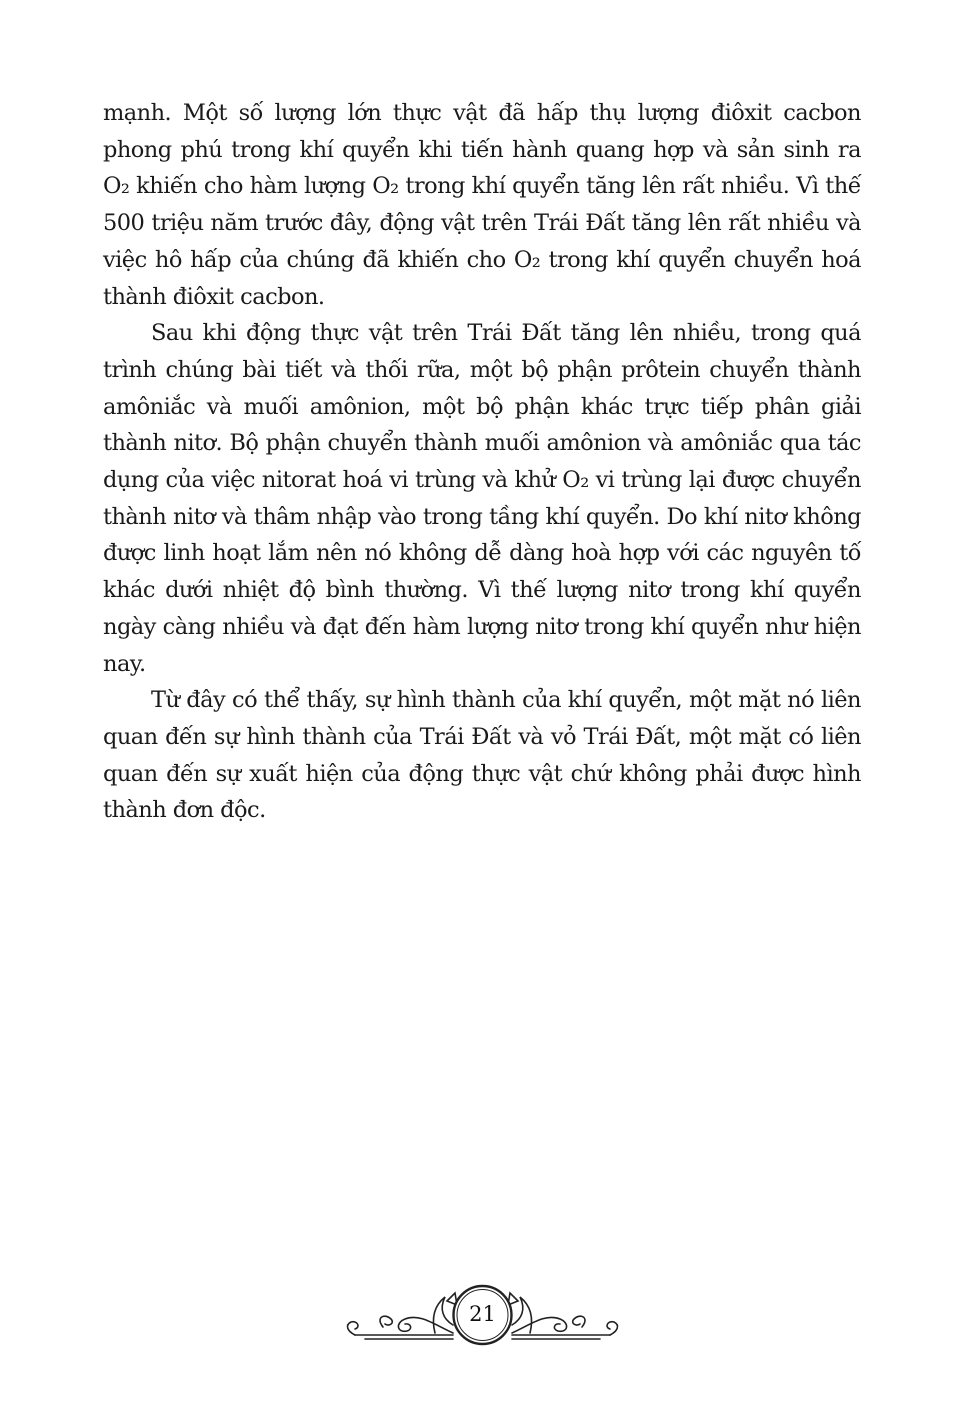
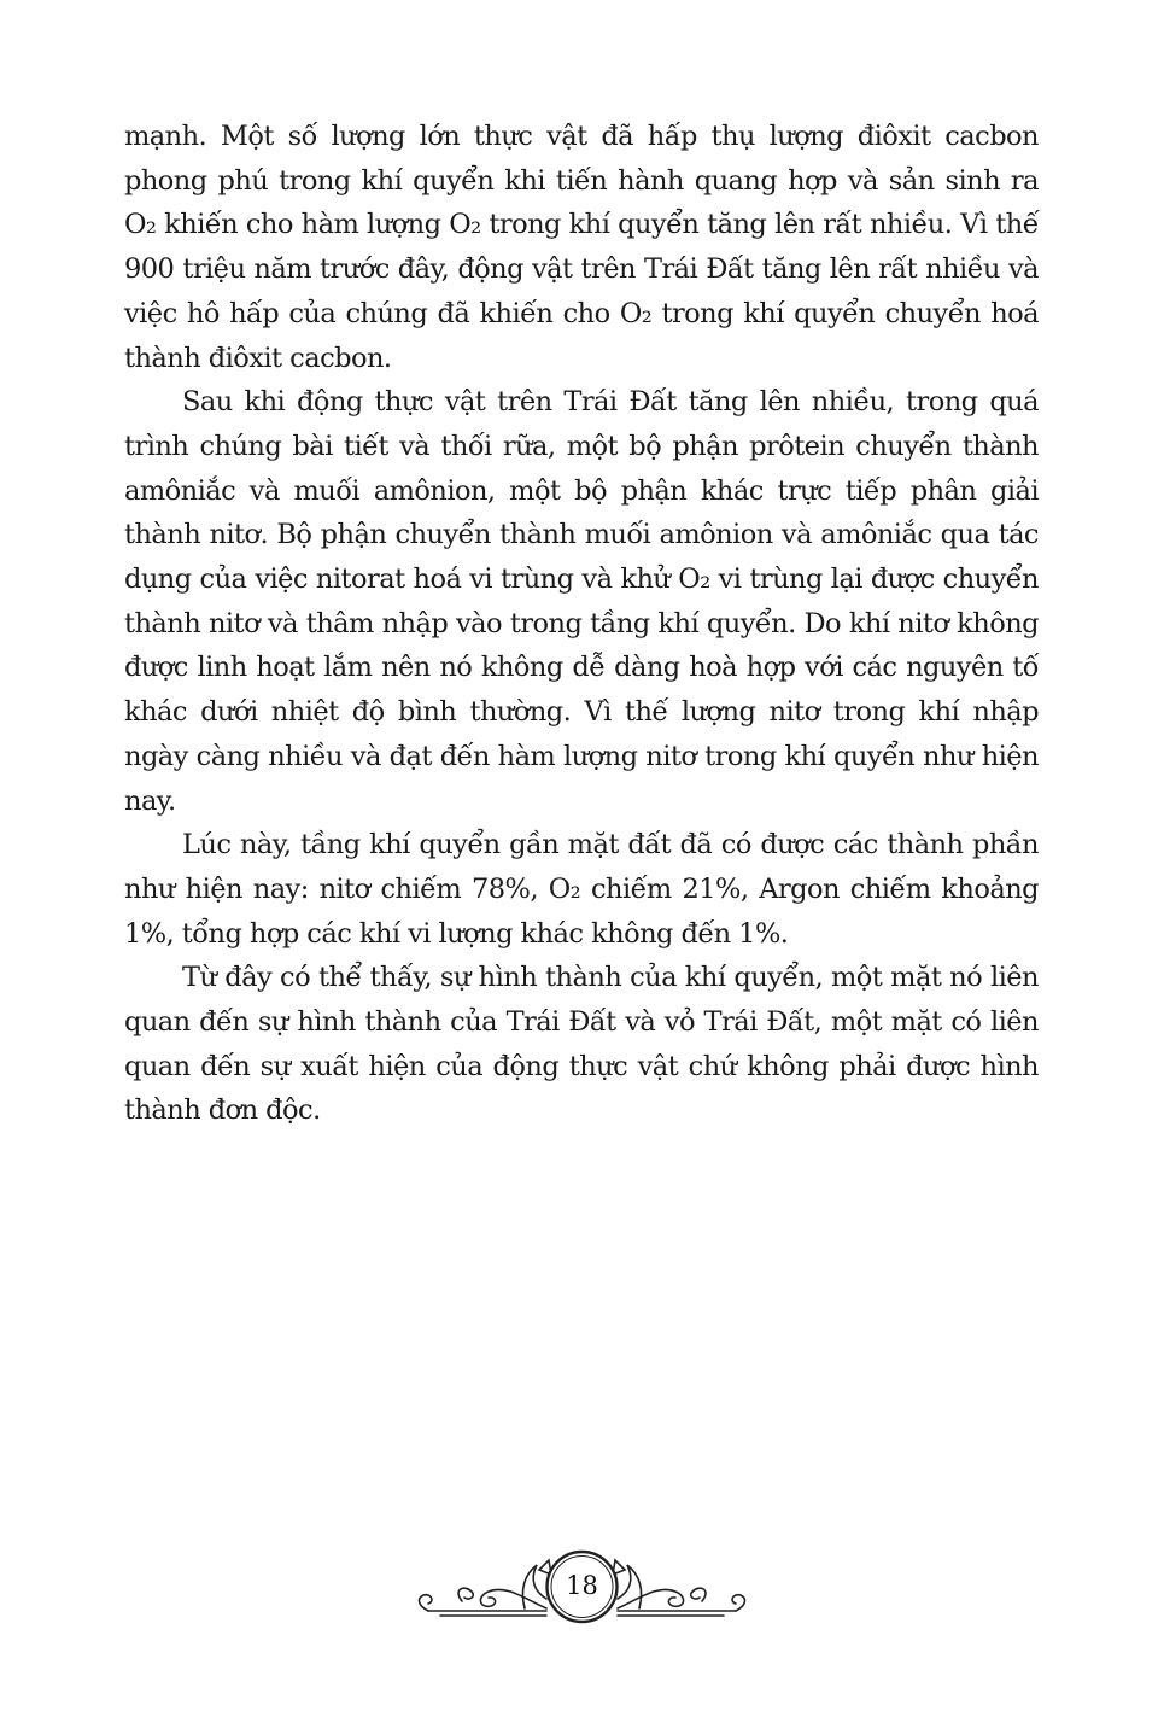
- mạnh. Một số lượng lớn thực vật đã hấp thụ lượng điôxit cacbon phong phú trong khí quyển khi tiến hành quang hợp và sản sinh ra O₂ khiến cho hàm lượng O₂ trong khí quyển tăng lên rất nhiều. Vì thế 500 triệu năm trước đây, động vật trên Trái Đất tăng lên rất nhiều và việc hô hấp của chúng đã khiến cho O₂ trong khí quyển chuyển hoá thành điôxit cacbon.
+ mạnh. Một số lượng lớn thực vật đã hấp thụ lượng điôxit cacbon phong phú trong khí quyển khi tiến hành quang hợp và sản sinh ra O₂ khiến cho hàm lượng O₂ trong khí quyển tăng lên rất nhiều. Vì thế 900 triệu năm trước đây, động vật trên Trái Đất tăng lên rất nhiều và việc hô hấp của chúng đã khiến cho O₂ trong khí quyển chuyển hoá thành điôxit cacbon.
- Sau khi động thực vật trên Trái Đất tăng lên nhiều, trong quá trình chúng bài tiết và thối rữa, một bộ phận prôtein chuyển thành amôniắc và muối amônion, một bộ phận khác trực tiếp phân giải thành nitơ. Bộ phận chuyển thành muối amônion và amôniắc qua tác dụng của việc nitorat hoá vi trùng và khử O₂ vi trùng lại được chuyển thành nitơ và thâm nhập vào trong tầng khí quyển. Do khí nitơ không được linh hoạt lắm nên nó không dễ dàng hoà hợp với các nguyên tố khác dưới nhiệt độ bình thường. Vì thế lượng nitơ trong khí quyển ngày càng nhiều và đạt đến hàm lượng nitơ trong khí quyển như hiện nay.
+ Sau khi động thực vật trên Trái Đất tăng lên nhiều, trong quá trình chúng bài tiết và thối rữa, một bộ phận prôtein chuyển thành amôniắc và muối amônion, một bộ phận khác trực tiếp phân giải thành nitơ. Bộ phận chuyển thành muối amônion và amôniắc qua tác dụng của việc nitorat hoá vi trùng và khử O₂ vi trùng lại được chuyển thành nitơ và thâm nhập vào trong tầng khí quyển. Do khí nitơ không được linh hoạt lắm nên nó không dễ dàng hoà hợp với các nguyên tố khác dưới nhiệt độ bình thường. Vì thế lượng nitơ trong khí nhập ngày càng nhiều và đạt đến hàm lượng nitơ trong khí quyển như hiện nay.
+ Lúc này, tầng khí quyển gần mặt đất đã có được các thành phần như hiện nay: nitơ chiếm 78%, O₂ chiếm 21%, Argon chiếm khoảng 1%, tổng hợp các khí vi lượng khác không đến 1%.
  Từ đây có thể thấy, sự hình thành của khí quyển, một mặt nó liên quan đến sự hình thành của Trái Đất và vỏ Trái Đất, một mặt có liên quan đến sự xuất hiện của động thực vật chứ không phải được hình thành đơn độc.
- 21
+ 18
